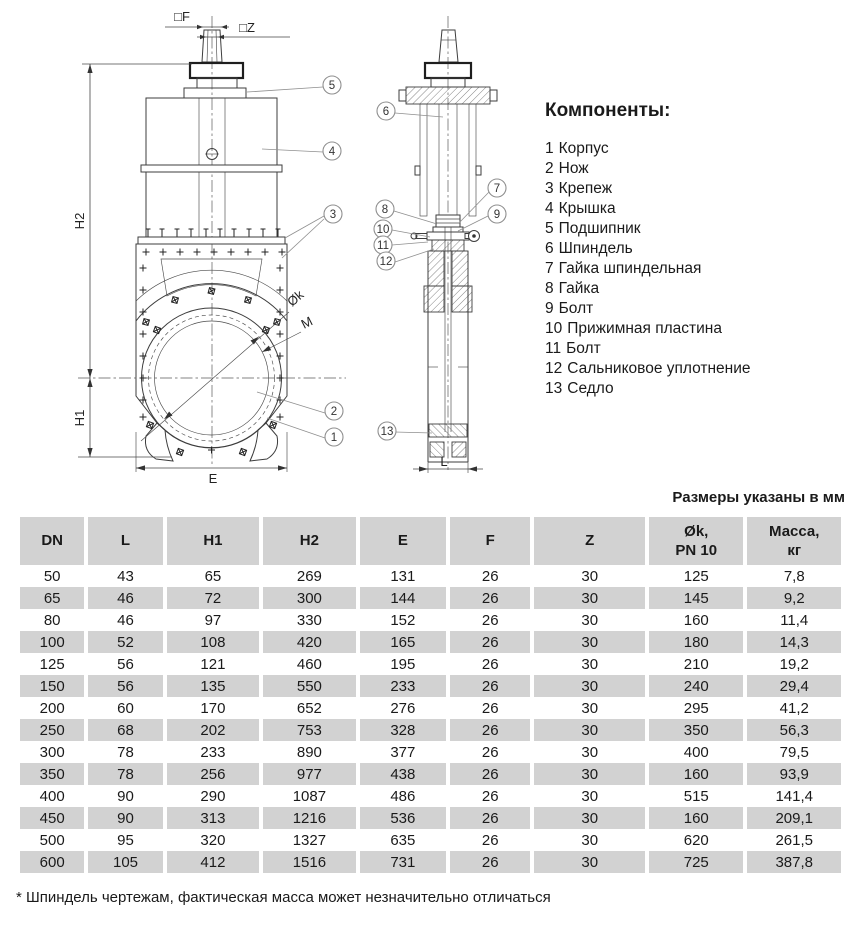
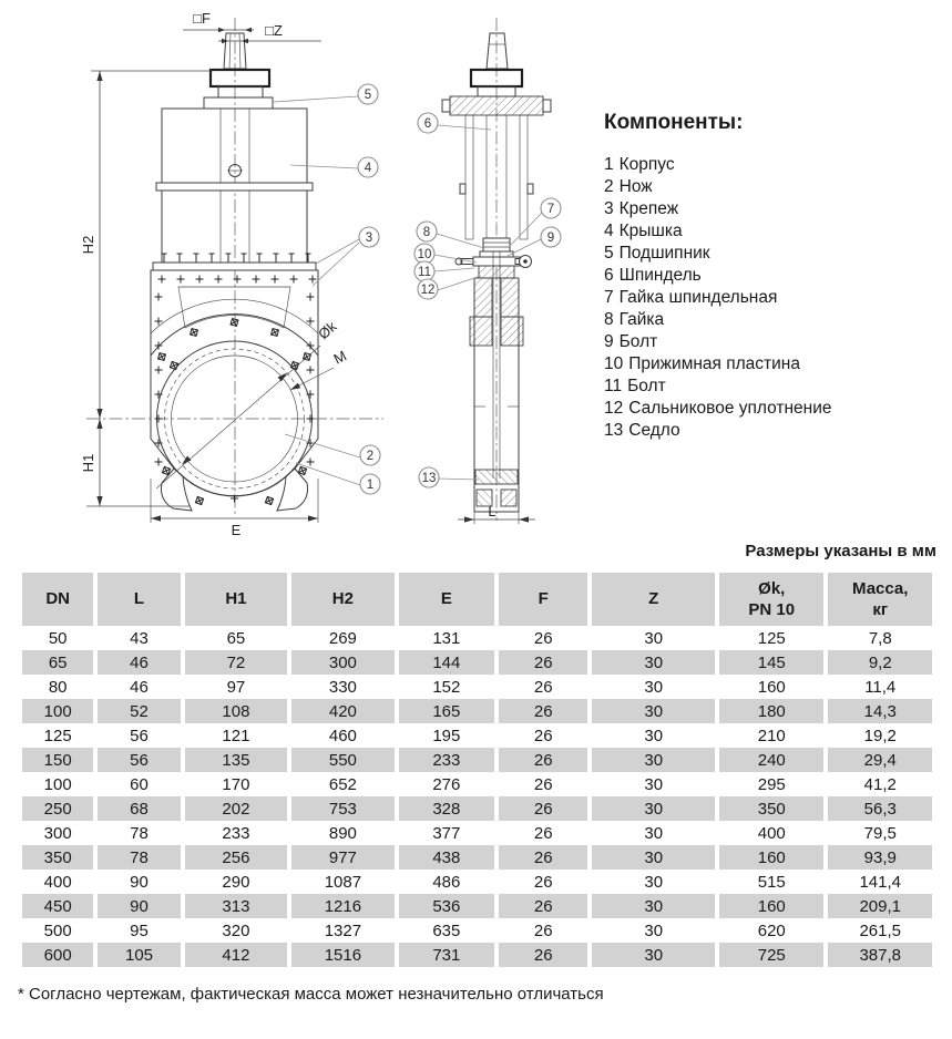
  □F
  □Z
  E
  5
  4
  3
  2
  1
  L
  6
  7
  8
  9
  10
  11
  12
  13
  Компоненты:
  1 Корпус
  2 Нож
  3 Крепеж
  4 Крышка
  5 Подшипник
  6 Шпиндель
  7 Гайка шпиндельная
  8 Гайка
  9 Болт
  10 Прижимная пластина
  11 Болт
  12 Сальниковое уплотнение
  13 Седло
  Размеры указаны в мм
  DN	L	H1	H2	E	F	Z	Øk, PN 10	Масса, кг
  50	43	65	269	131	26	30	125	7,8
  65	46	72	300	144	26	30	145	9,2
  80	46	97	330	152	26	30	160	11,4
  100	52	108	420	165	26	30	180	14,3
  125	56	121	460	195	26	30	210	19,2
  150	56	135	550	233	26	30	240	29,4
- 200	60	170	652	276	26	30	295	41,2
+ 100	60	170	652	276	26	30	295	41,2
  250	68	202	753	328	26	30	350	56,3
  300	78	233	890	377	26	30	400	79,5
  350	78	256	977	438	26	30	160	93,9
  400	90	290	1087	486	26	30	515	141,4
  450	90	313	1216	536	26	30	160	209,1
  500	95	320	1327	635	26	30	620	261,5
  600	105	412	1516	731	26	30	725	387,8
- * Шпиндель чертежам, фактическая масса может незначительно отличаться
+ * Согласно чертежам, фактическая масса может незначительно отличаться
